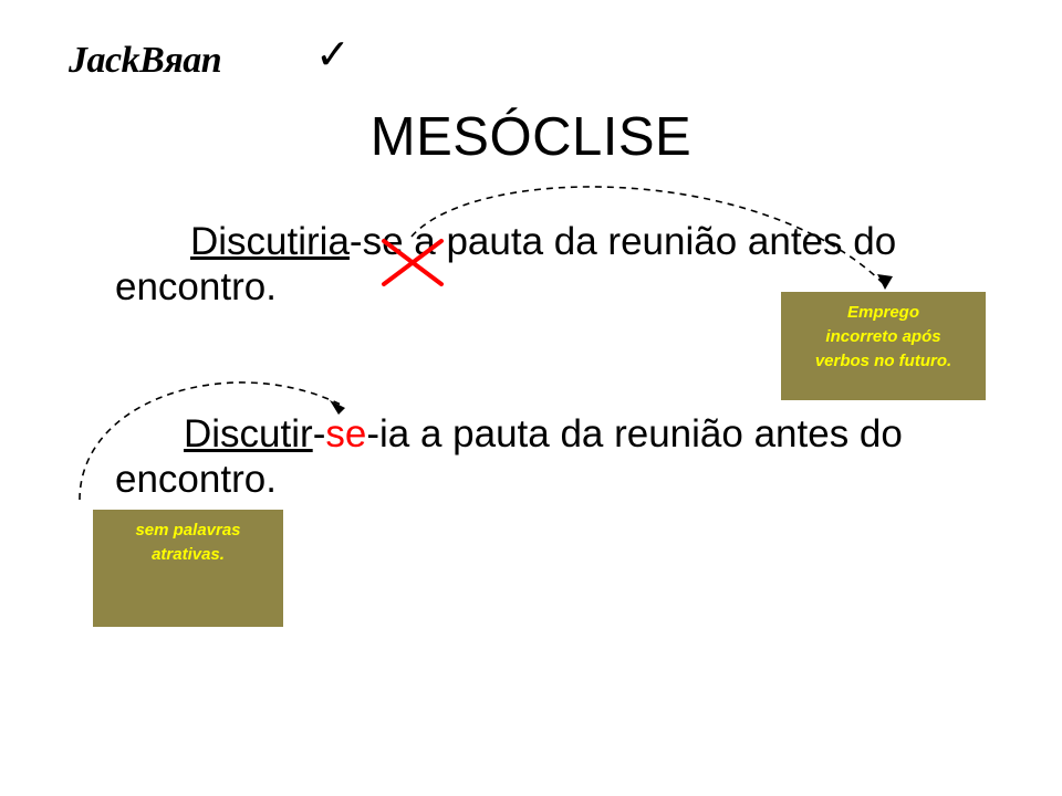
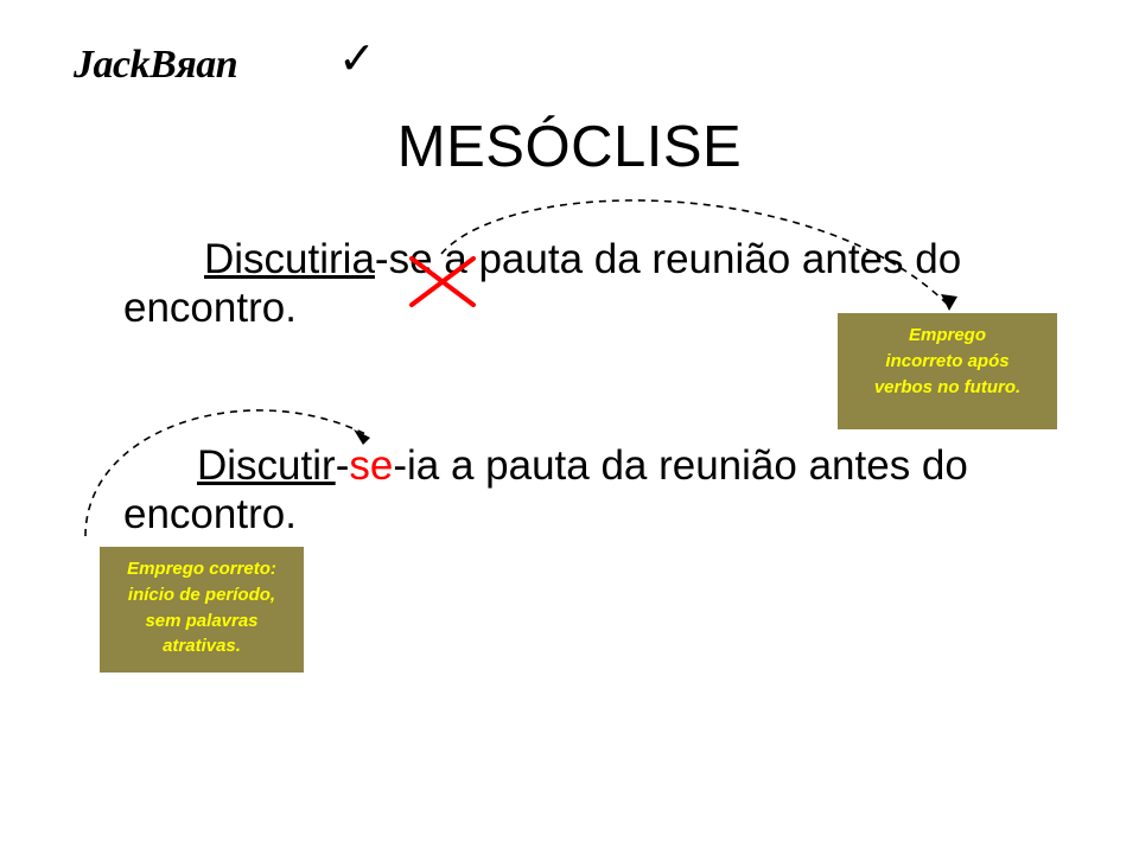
  JackBяan
  ✓
  MESÓCLISE
  Discutiria-se a pauta da reunião antes do
  encontro.
  Discutir-se-ia a pauta da reunião antes do
  encontro.
  Emprego
  incorreto após
  verbos no futuro.
+ Emprego correto:
+ início de período,
  sem palavras
  atrativas.
